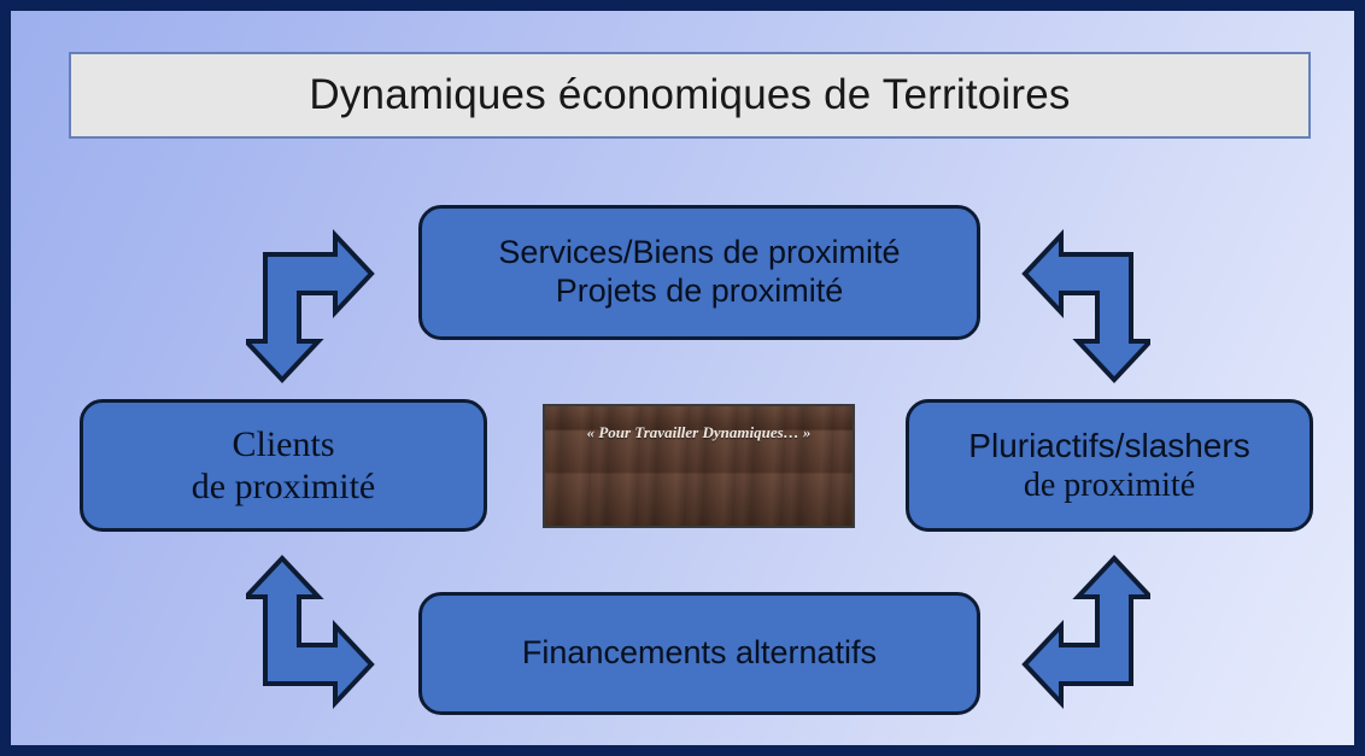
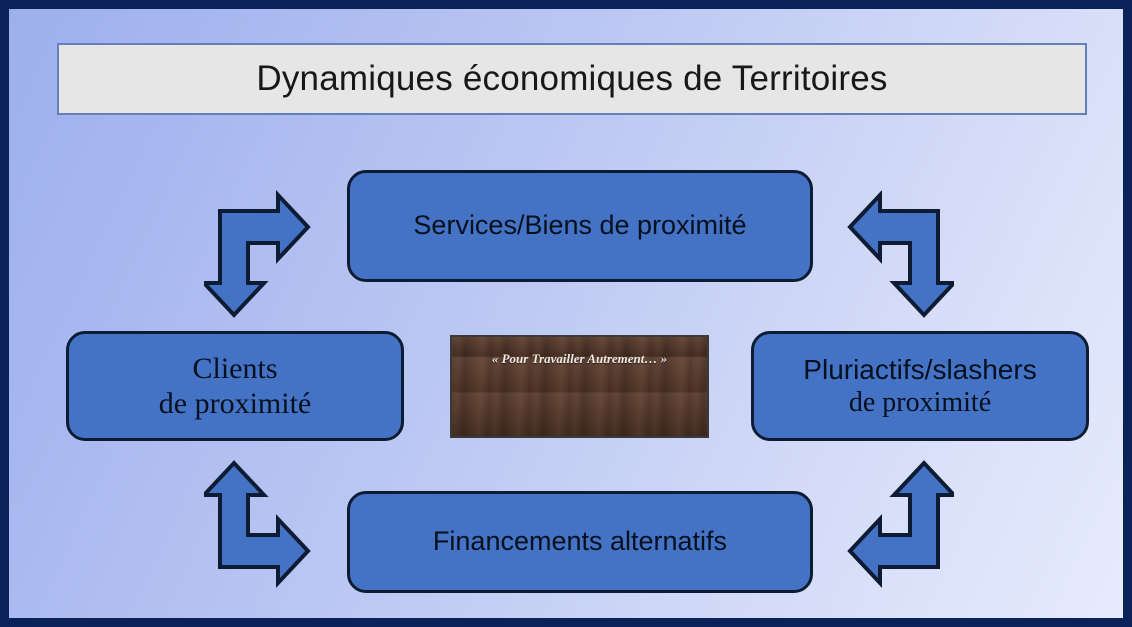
  Dynamiques économiques de Territoires
  Services/Biens de proximité
- Projets de proximité
  Clients
  de proximité
  Pluriactifs/slashers
  de proximité
  Financements alternatifs
- « Pour Travailler Dynamiques… »
+ « Pour Travailler Autrement… »
